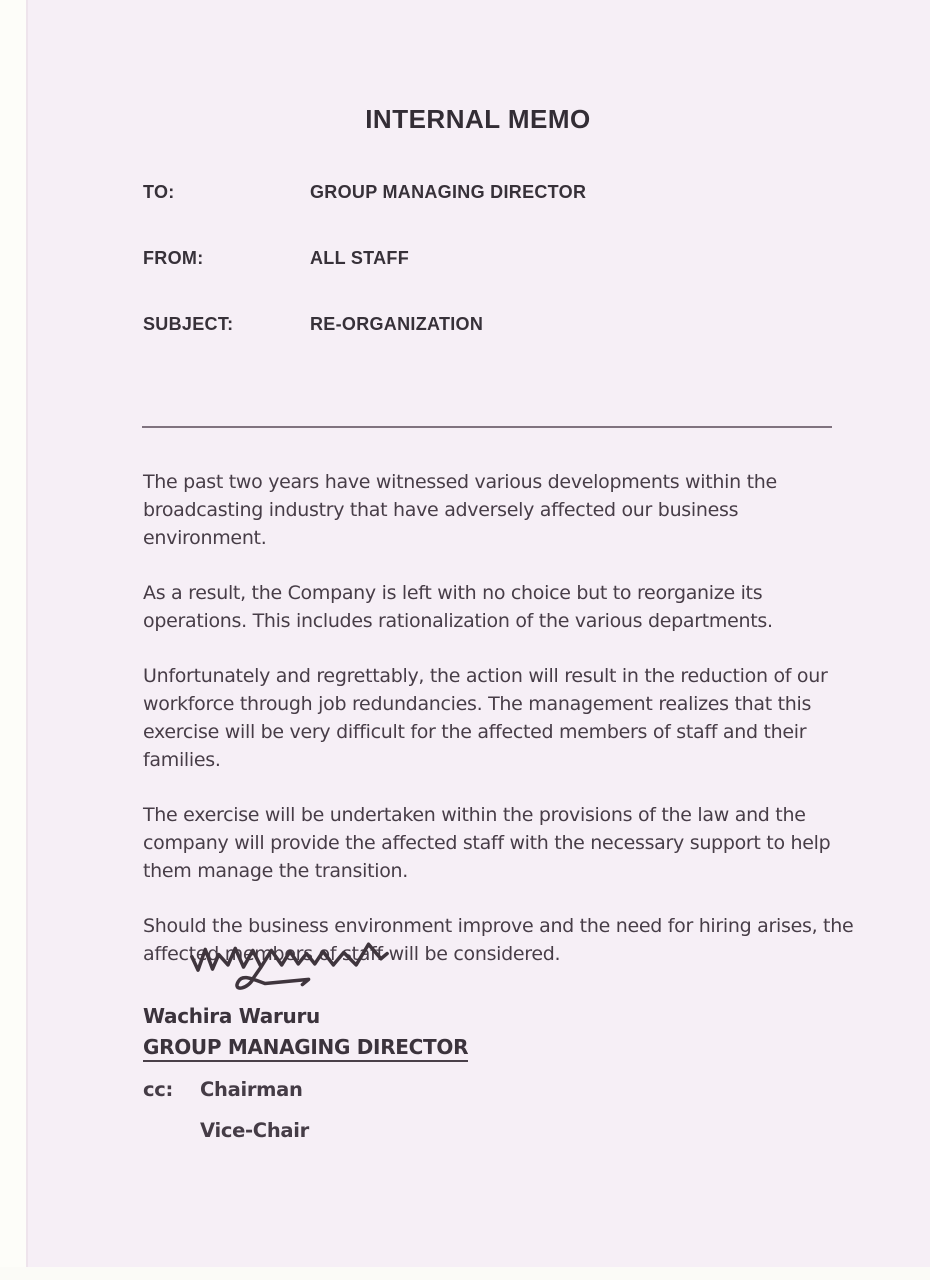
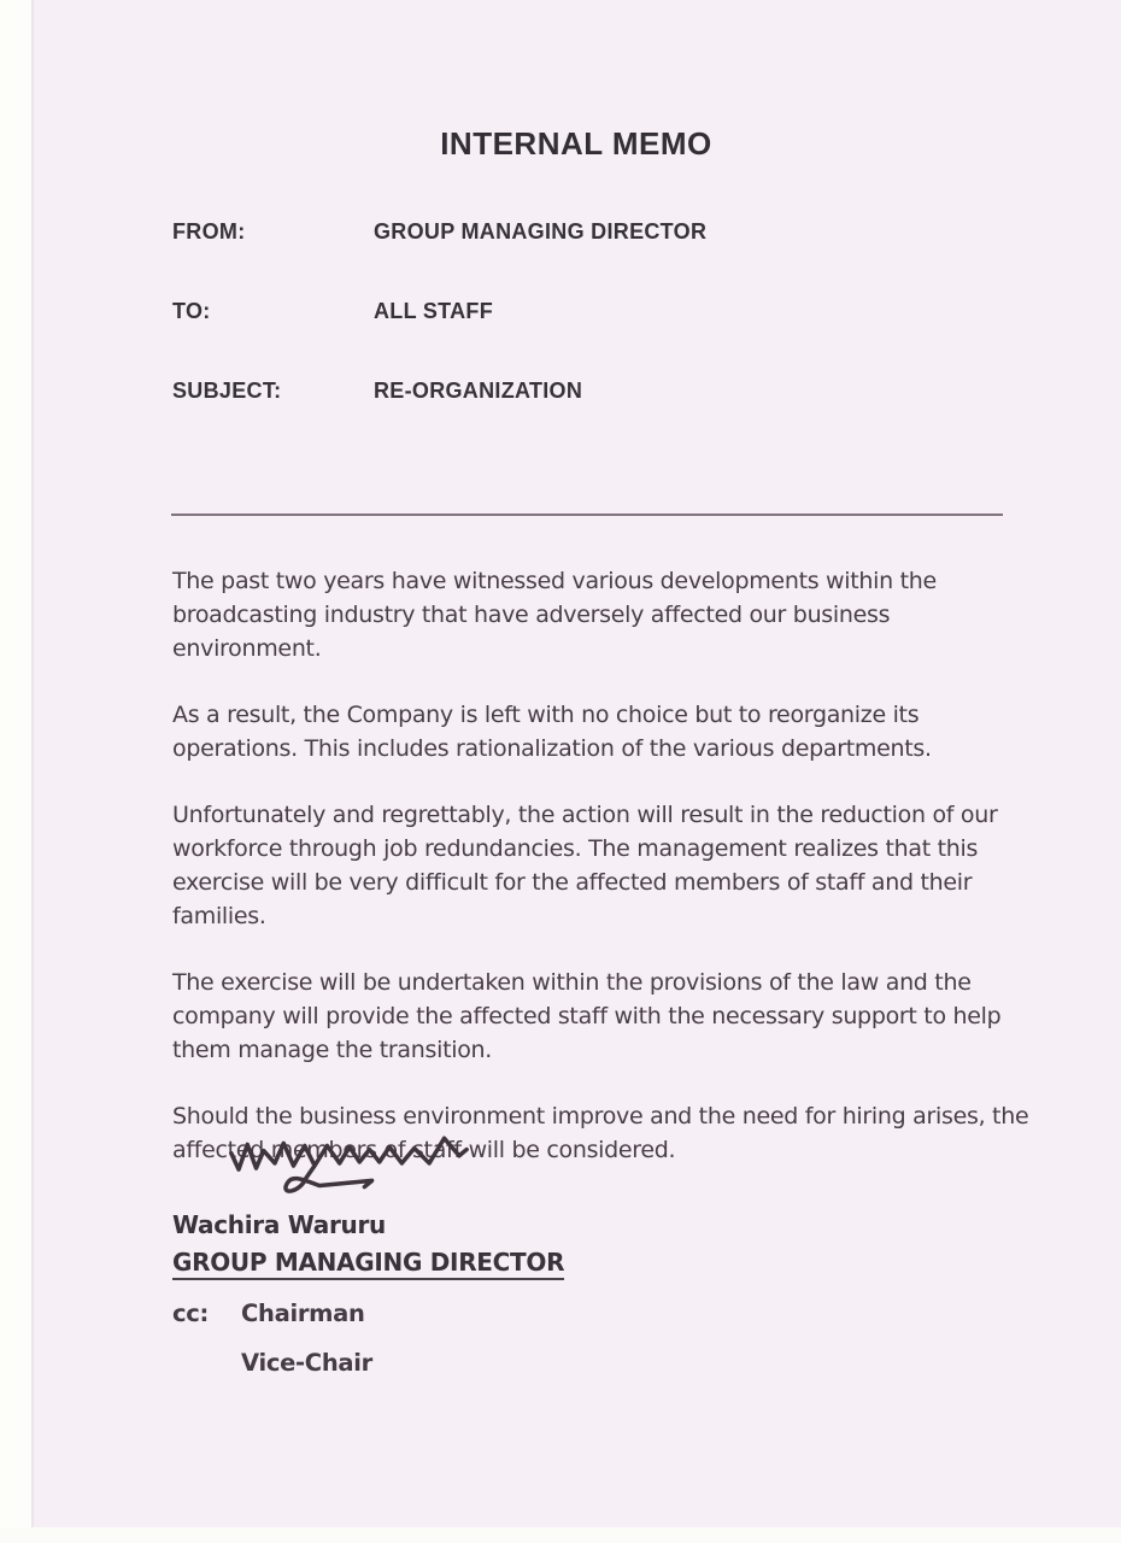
  INTERNAL MEMO
- TO:
+ FROM:
  GROUP MANAGING DIRECTOR
- FROM:
+ TO:
  ALL STAFF
  SUBJECT:
  RE-ORGANIZATION
  The past two years have witnessed various developments within the broadcasting industry that have adversely affected our business environment.
  As a result, the Company is left with no choice but to reorganize its operations. This includes rationalization of the various departments.
  Unfortunately and regrettably, the action will result in the reduction of our workforce through job redundancies. The management realizes that this exercise will be very difficult for the affected members of staff and their families.
  The exercise will be undertaken within the provisions of the law and the company will provide the affected staff with the necessary support to help them manage the transition.
  Should the business environment improve and the need for hiring arises, the affectedembrftff will be considered.
  Wachira Waruru
  GROUP MANAGING DIRECTOR
  cc:
  Chairman
  Vice-Chair
